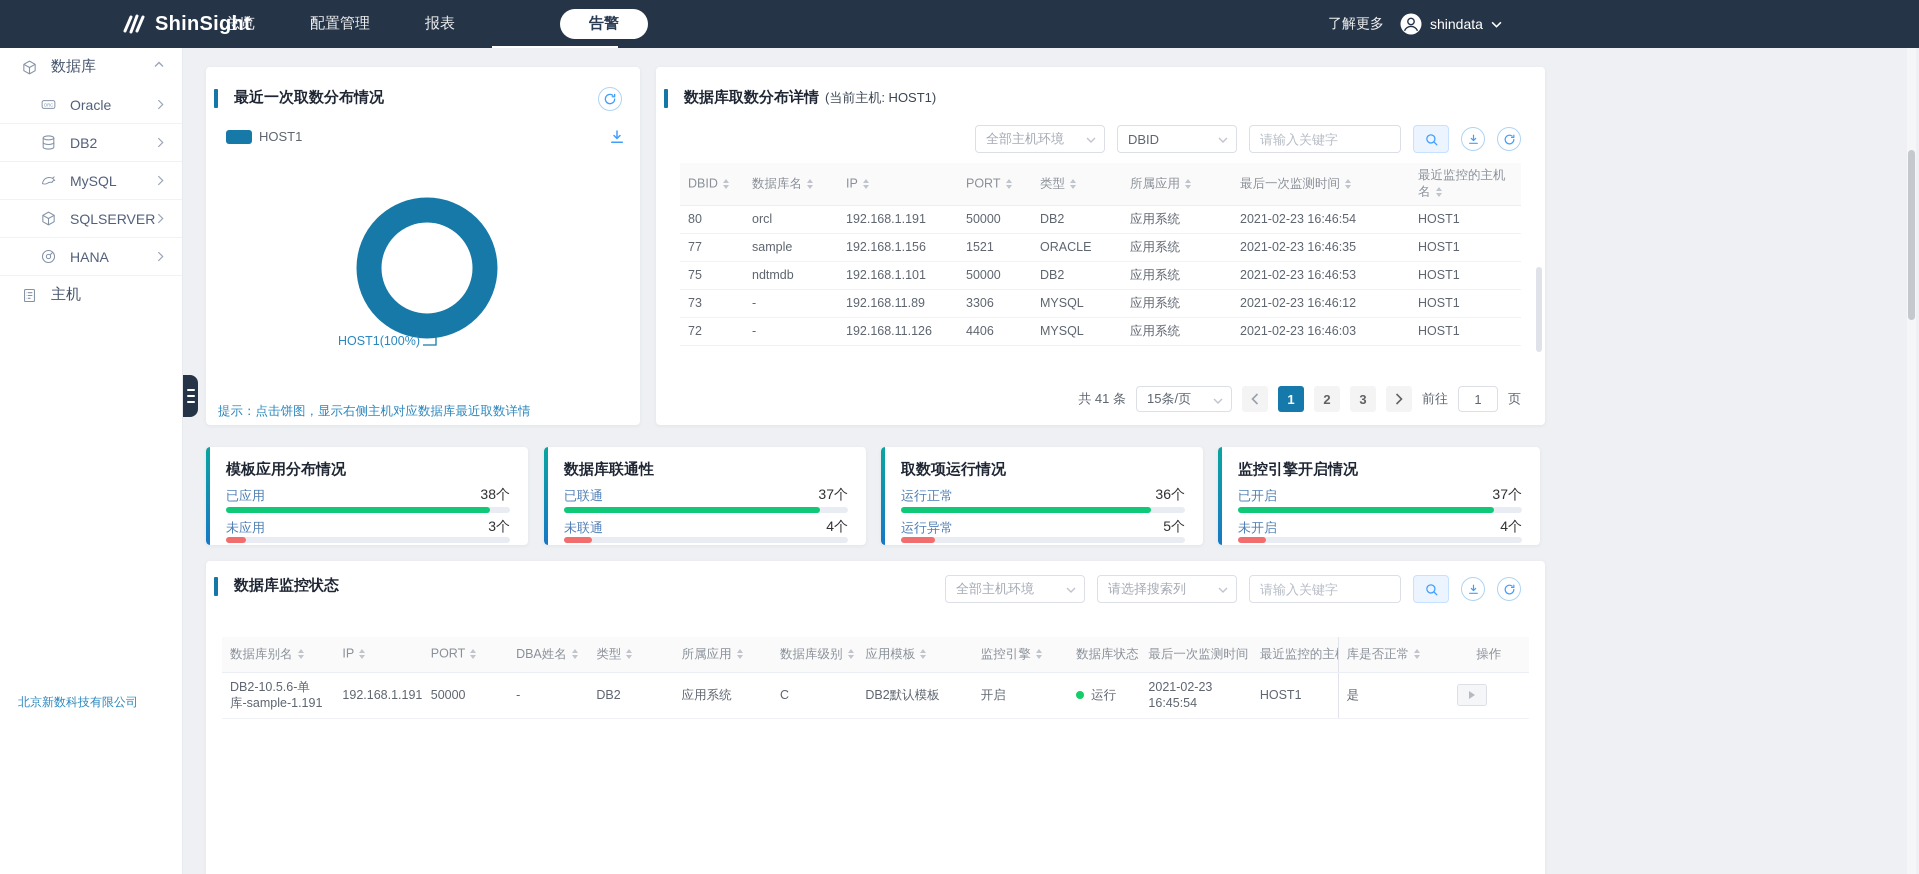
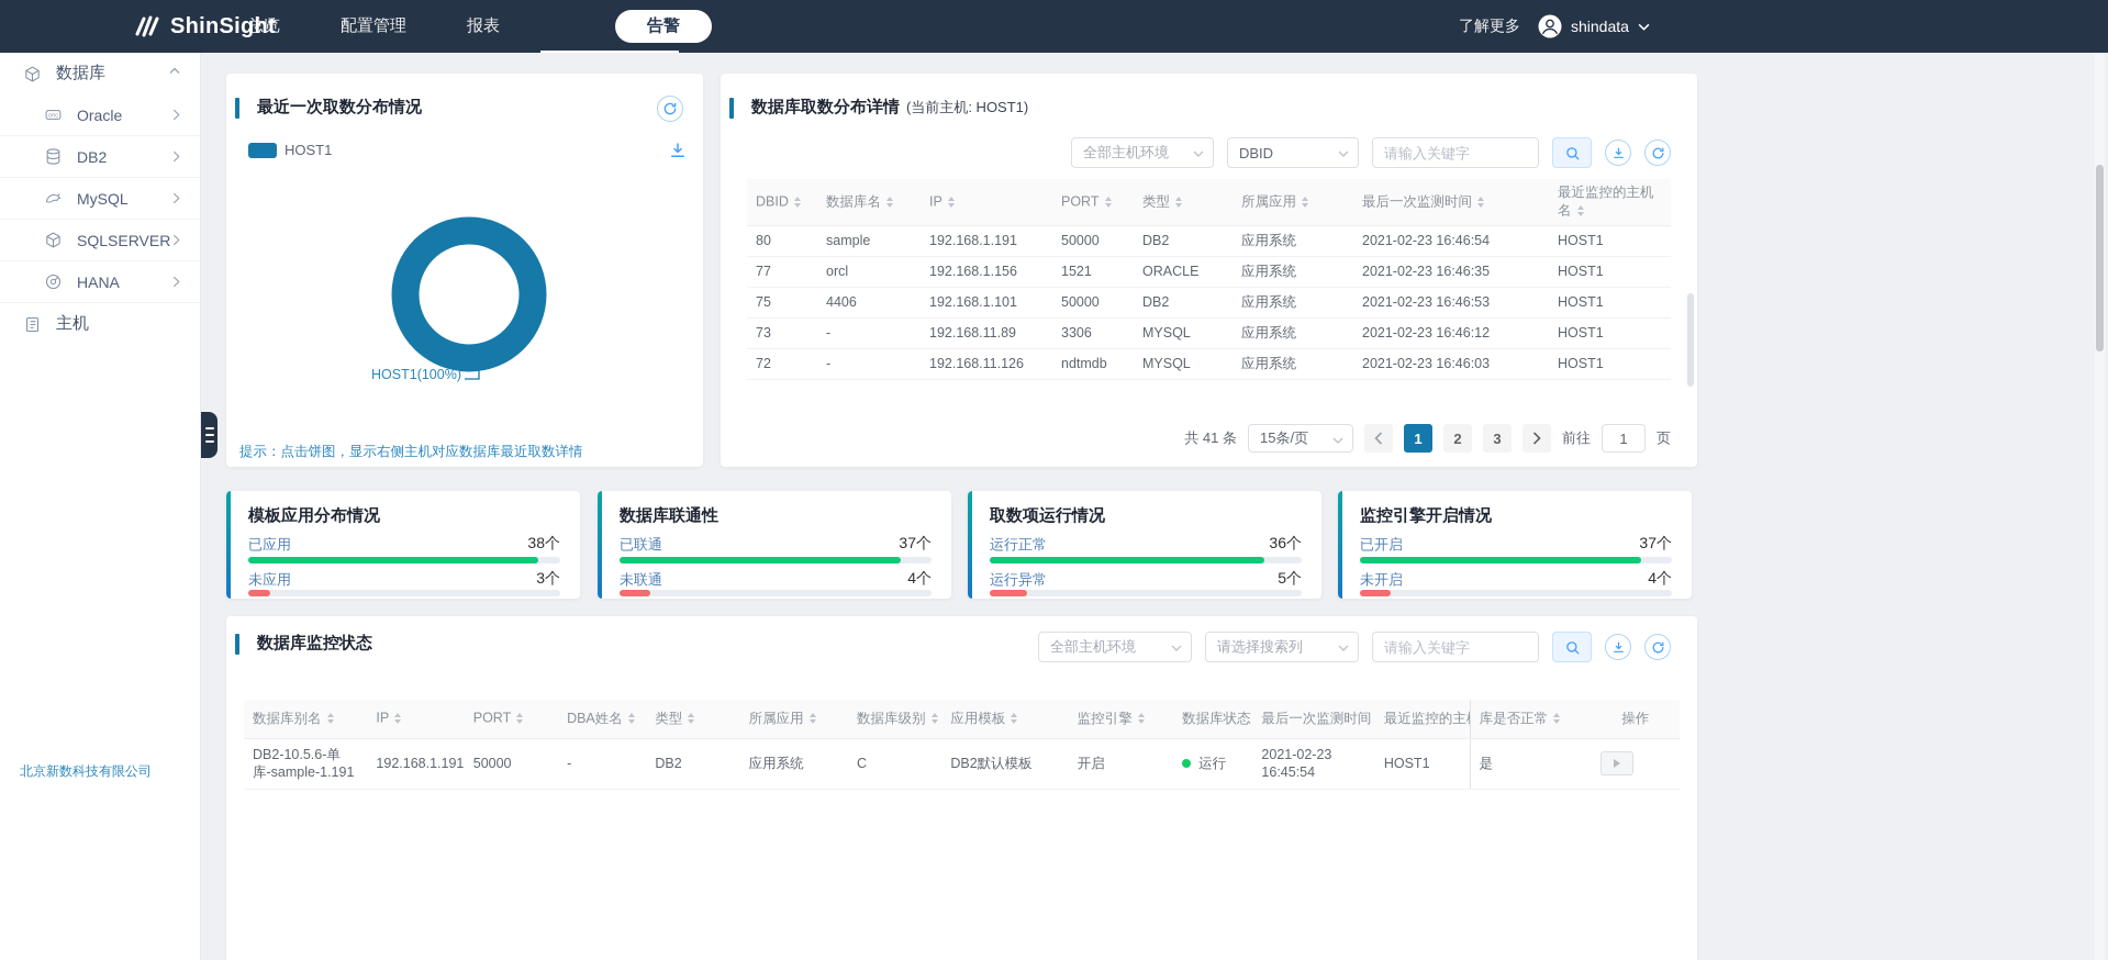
  ShinSight
  总览
  配置管理
  报表
  告警
  了解更多
  shindata
  数据库
  Oracle
  DB2
  MySQL
  SQLSERVER
  HANA
  主机
  北京新数科技有限公司
  最近一次取数分布情况
  HOST1
  HOST1(100%)
  提示：点击饼图，显示右侧主机对应数据库最近取数详情
  数据库取数分布详情
  (当前主机: HOST1)
  全部主机环境
  DBID
  请输入关键字
  DBID	数据库名	IP	PORT	类型	所属应用	最后一次监测时间	最近监控的主机名
- 80	orcl	192.168.1.191	50000	DB2	应用系统	2021-02-23 16:46:54	HOST1
+ 80	sample	192.168.1.191	50000	DB2	应用系统	2021-02-23 16:46:54	HOST1
- 77	sample	192.168.1.156	1521	ORACLE	应用系统	2021-02-23 16:46:35	HOST1
+ 77	orcl	192.168.1.156	1521	ORACLE	应用系统	2021-02-23 16:46:35	HOST1
- 75	ndtmdb	192.168.1.101	50000	DB2	应用系统	2021-02-23 16:46:53	HOST1
+ 75	4406	192.168.1.101	50000	DB2	应用系统	2021-02-23 16:46:53	HOST1
  73	-	192.168.11.89	3306	MYSQL	应用系统	2021-02-23 16:46:12	HOST1
- 72	-	192.168.11.126	4406	MYSQL	应用系统	2021-02-23 16:46:03	HOST1
+ 72	-	192.168.11.126	ndtmdb	MYSQL	应用系统	2021-02-23 16:46:03	HOST1
  共 41 条
  15条/页
  1
  2
  3
  前往
  1
  页
  模板应用分布情况
  已应用
  38个
  未应用
  3个
  数据库联通性
  已联通
  37个
  未联通
  4个
  取数项运行情况
  运行正常
  36个
  运行异常
  5个
  监控引擎开启情况
  已开启
  37个
  未开启
  4个
  数据库监控状态
  全部主机环境
  请选择搜索列
  请输入关键字
  数据库别名	IP	PORT	DBA姓名	类型	所属应用	数据库级别	应用模板	监控引擎	数据库状态	最后一次监测时间	最近监控的主	库是否正常	操作
  DB2-10.5.6-单库-sample-1.191	192.168.1.191	50000	-	DB2	应用系统	C	DB2默认模板	开启	运行	2021-02-23 16:45:54	HOST1	是
